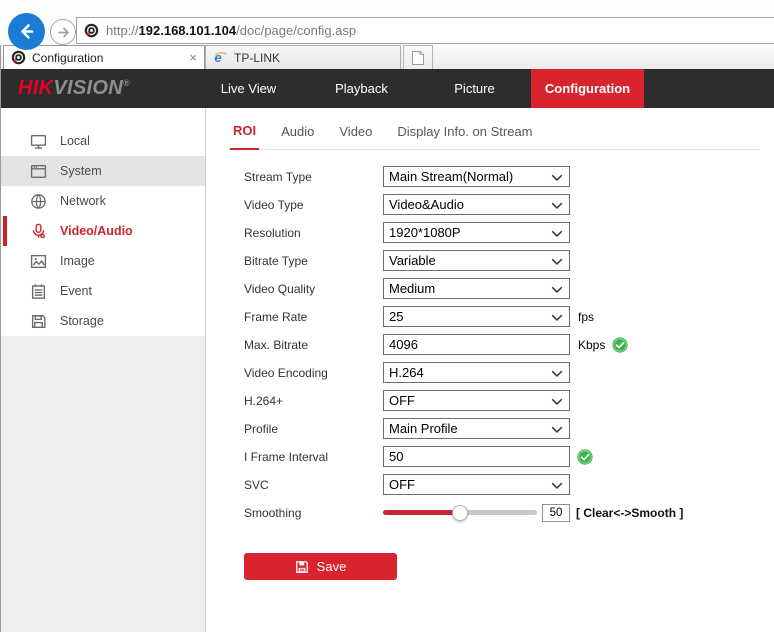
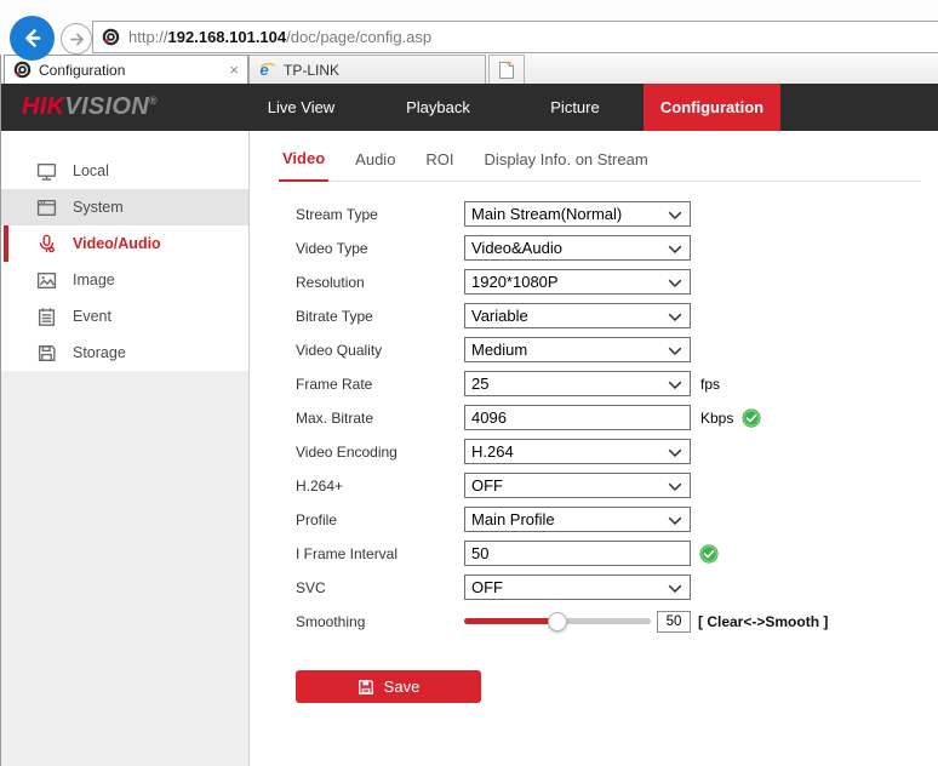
  http://192.168.101.104/doc/page/config.asp
  Configuration
  ×
  e
  TP-LINK
  *
  HIK
  VISION
  ®
  Live View
  Playback
  Picture
  Configuration
  Local
  System
- Network
  Video/Audio
  Image
  Event
  Storage
- ROI
+ Video
  Audio
- Video
+ ROI
  Display Info. on Stream
  Stream Type
  Main Stream(Normal)
  Video Type
  Video&Audio
  Resolution
  1920*1080P
  Bitrate Type
  Variable
  Video Quality
  Medium
  Frame Rate
  25
  fps
  Max. Bitrate
  4096
  Kbps
  Video Encoding
  H.264
  H.264+
  OFF
  Profile
  Main Profile
  I Frame Interval
  50
  SVC
  OFF
  Smoothing
  50
  [ Clear<->Smooth ]
  Save
